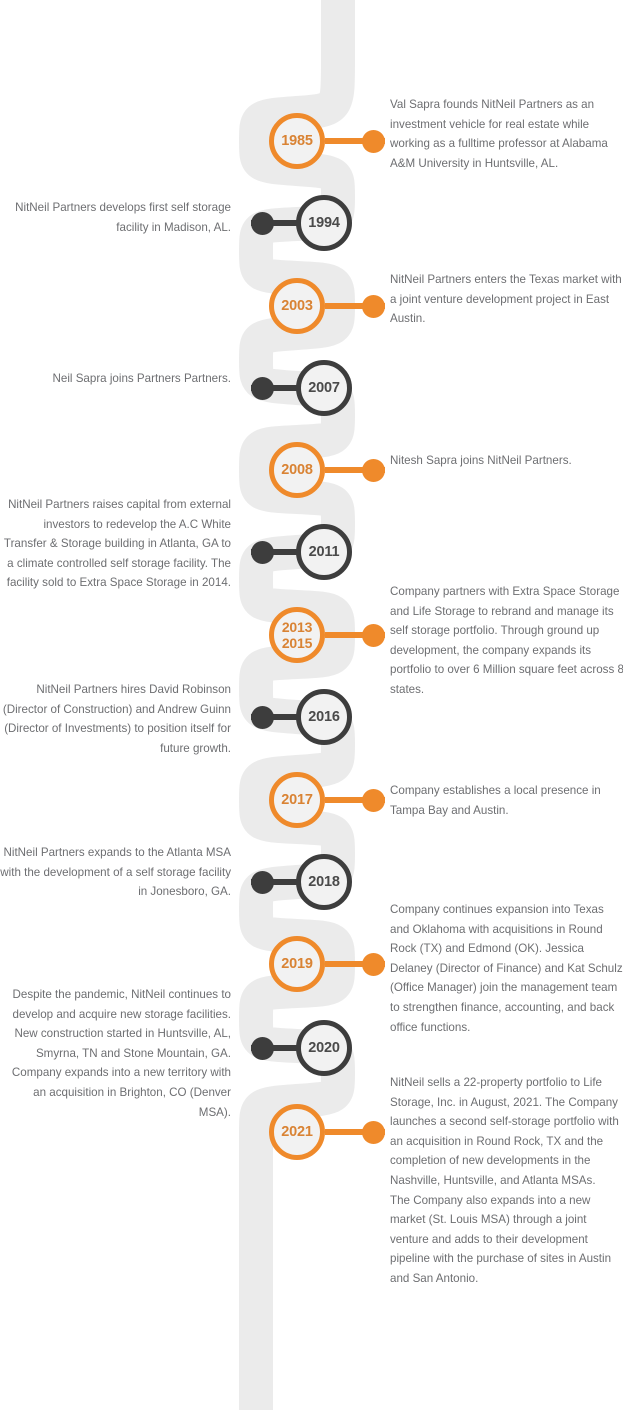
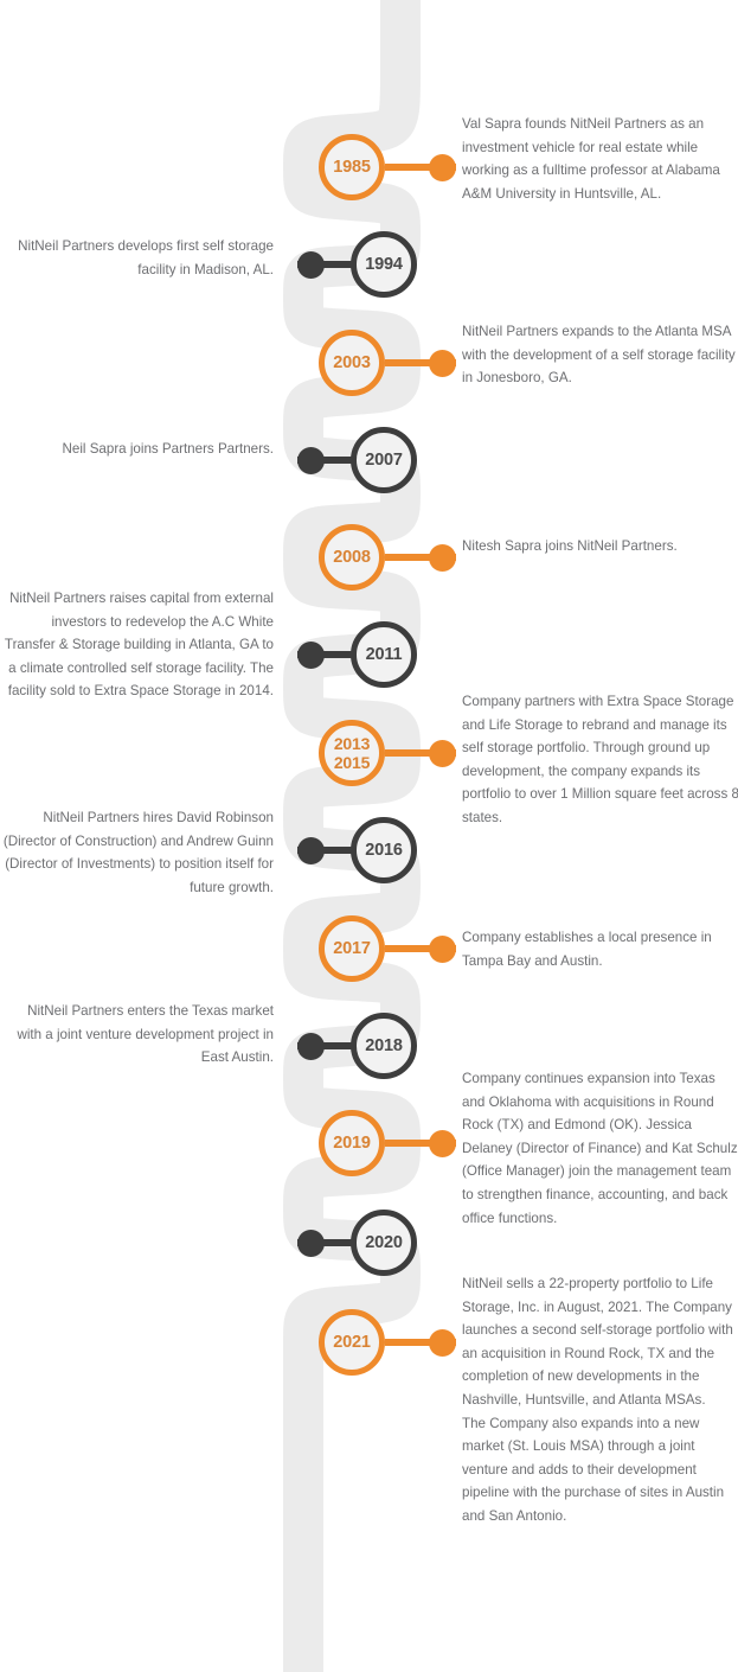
  1985
  Val Sapra founds NitNeil Partners as an investment vehicle for real estate while working as a fulltime professor at Alabama A&M University in Huntsville, AL.
  1994
  NitNeil Partners develops first self storage facility in Madison, AL.
  2003
- NitNeil Partners enters the Texas market with a joint venture development project in East Austin.
+ NitNeil Partners expands to the Atlanta MSA with the development of a self storage facility in Jonesboro, GA.
  2007
  Neil Sapra joins Partners Partners.
  2008
  Nitesh Sapra joins NitNeil Partners.
  2011
  NitNeil Partners raises capital from external investors to redevelop the A.C White Transfer & Storage building in Atlanta, GA to a climate controlled self storage facility. The facility sold to Extra Space Storage in 2014.
  2013
  2015
- Company partners with Extra Space Storage and Life Storage to rebrand and manage its self storage portfolio. Through ground up development, the company expands its portfolio to over 6 Million square feet across 8 states.
+ Company partners with Extra Space Storage and Life Storage to rebrand and manage its self storage portfolio. Through ground up development, the company expands its portfolio to over 1 Million square feet across 8 states.
  2016
  NitNeil Partners hires David Robinson (Director of Construction) and Andrew Guinn (Director of Investments) to position itself for future growth.
  2017
  Company establishes a local presence in Tampa Bay and Austin.
  2018
- NitNeil Partners expands to the Atlanta MSA with the development of a self storage facility in Jonesboro, GA.
+ NitNeil Partners enters the Texas market with a joint venture development project in East Austin.
  2019
  Company continues expansion into Texas and Oklahoma with acquisitions in Round Rock (TX) and Edmond (OK). Jessica Delaney (Director of Finance) and Kat Schulz (Office Manager) join the management team to strengthen finance, accounting, and back office functions.
  2020
- Despite the pandemic, NitNeil continues to develop and acquire new storage facilities. New construction started in Huntsville, AL, Smyrna, TN and Stone Mountain, GA. Company expands into a new territory with an acquisition in Brighton, CO (Denver MSA).
  2021
  NitNeil sells a 22-property portfolio to Life Storage, Inc. in August, 2021. The Company launches a second self-storage portfolio with an acquisition in Round Rock, TX and the completion of new developments in the Nashville, Huntsville, and Atlanta MSAs.
  The Company also expands into a new market (St. Louis MSA) through a joint venture and adds to their development pipeline with the purchase of sites in Austin and San Antonio.
